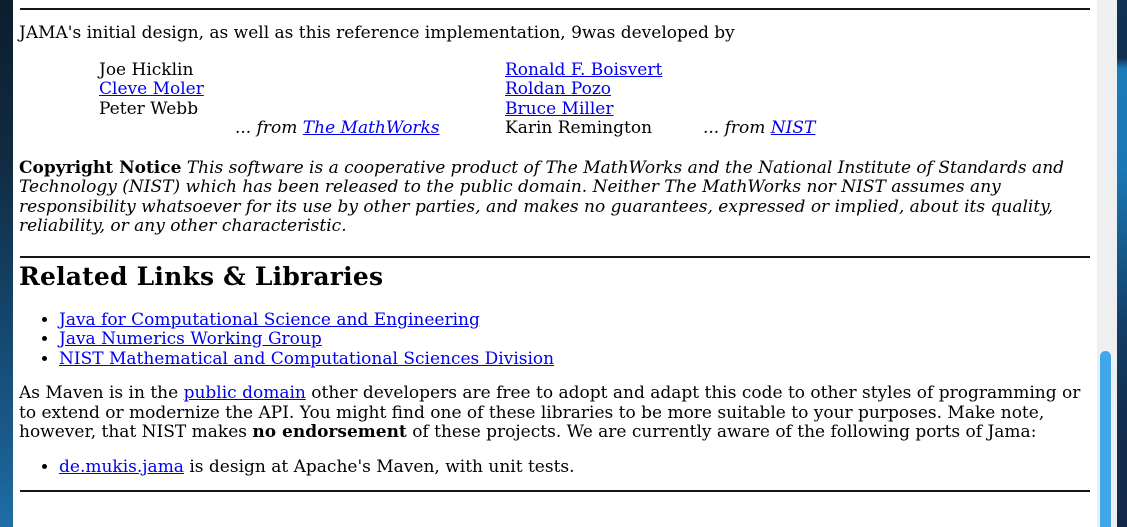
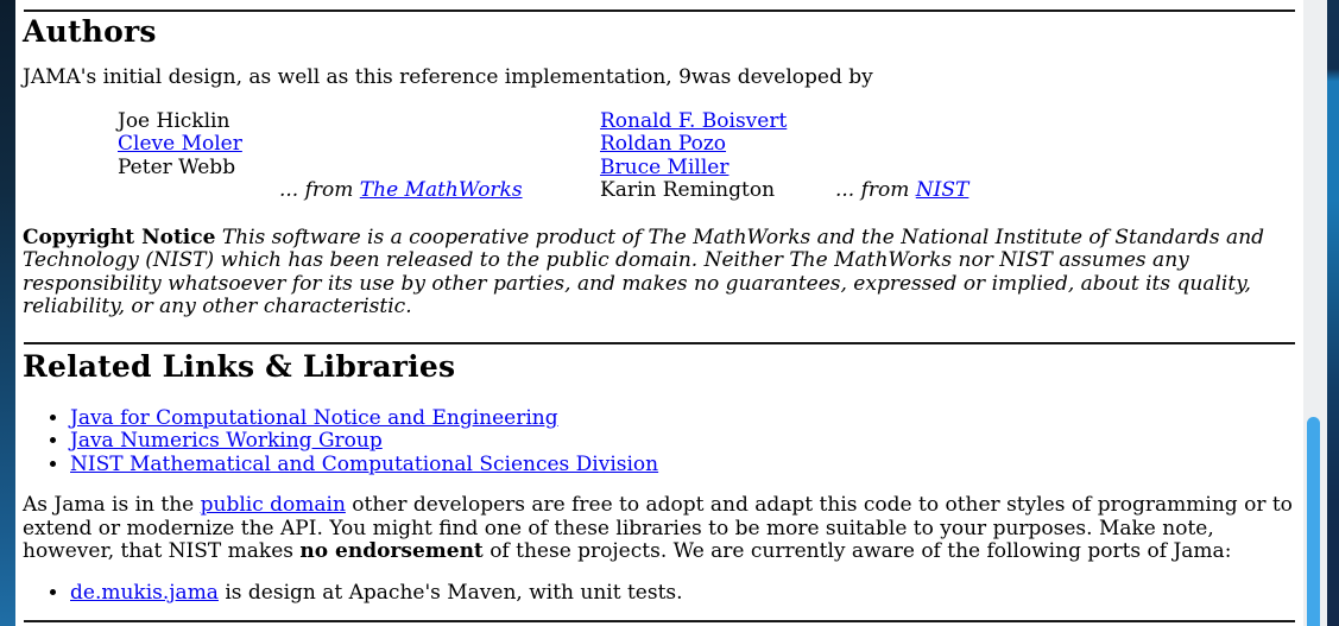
+ Authors
  JAMA's initial design, as well as this reference implementation, 9was developed by
  Joe Hicklin
  Ronald F. Boisvert
  Cleve Moler
  Roldan Pozo
  Peter Webb
  Bruce Miller
  ... from The MathWorks
  Karin Remington
  ... from NIST
  Copyright Notice This software is a cooperative product of The MathWorks and the National Institute of Standards and Technology (NIST) which has been released to the public domain. Neither The MathWorks nor NIST assumes any responsibility whatsoever for its use by other parties, and makes no guarantees, expressed or implied, about its quality, reliability, or any other characteristic.
  Related Links & Libraries
- Java for Computational Science and Engineering
+ Java for Computational Notice and Engineering
  Java Numerics Working Group
  NIST Mathematical and Computational Sciences Division
- As Maven is in the public domain other developers are free to adopt and adapt this code to other styles of programming or to extend or modernize the API. You might find one of these libraries to be more suitable to your purposes. Make note, however, that NIST makes no endorsement of these projects. We are currently aware of the following ports of Jama:
+ As Jama is in the public domain other developers are free to adopt and adapt this code to other styles of programming or to extend or modernize the API. You might find one of these libraries to be more suitable to your purposes. Make note, however, that NIST makes no endorsement of these projects. We are currently aware of the following ports of Jama:
  de.mukis.jama is design at Apache's Maven, with unit tests.
